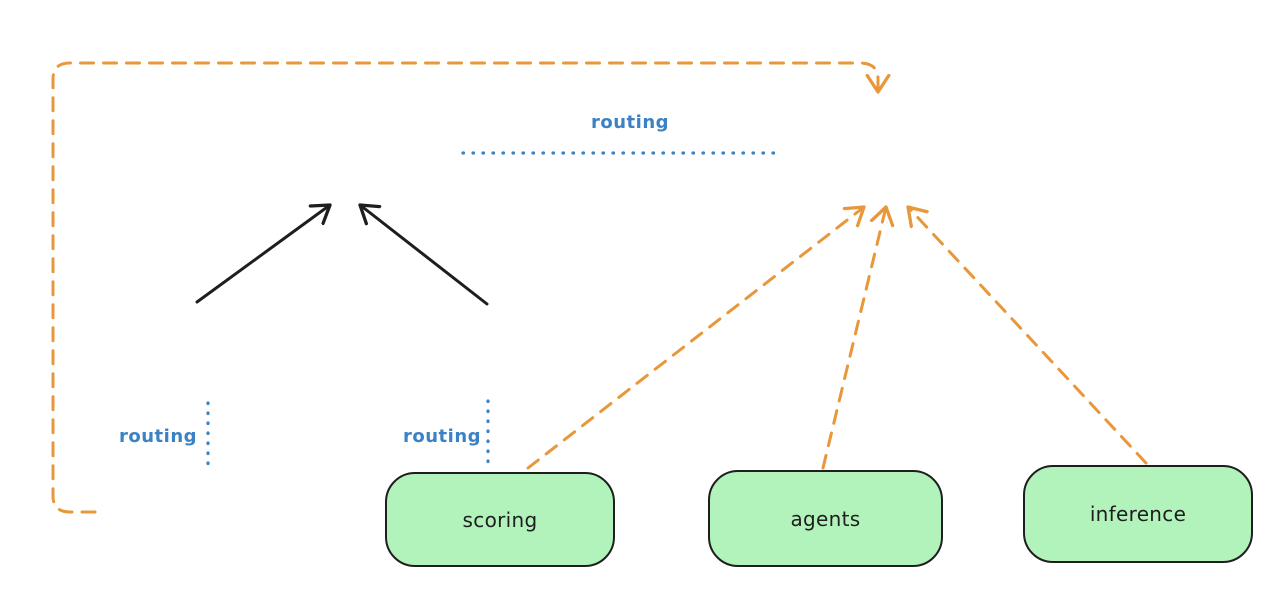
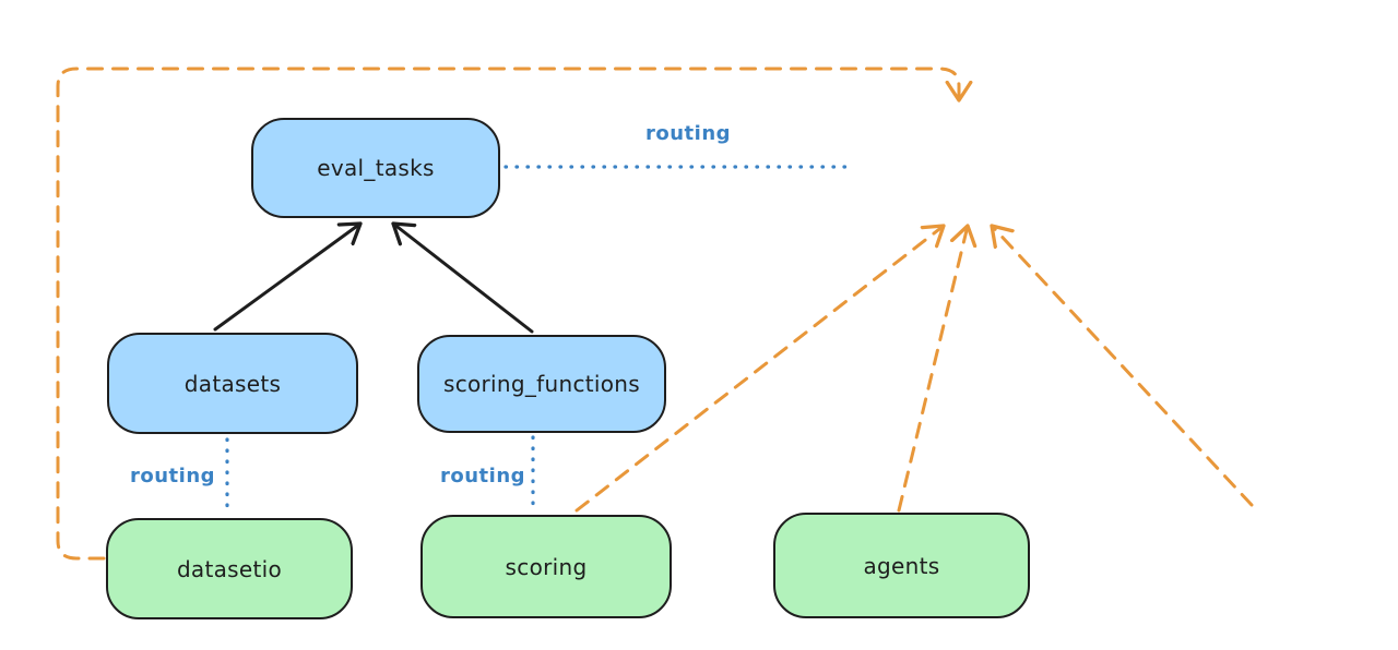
+ eval_tasks
+ datasets
+ scoring_functions
+ datasetio
  scoring
  agents
- inference
  routing
  routing
  routing
